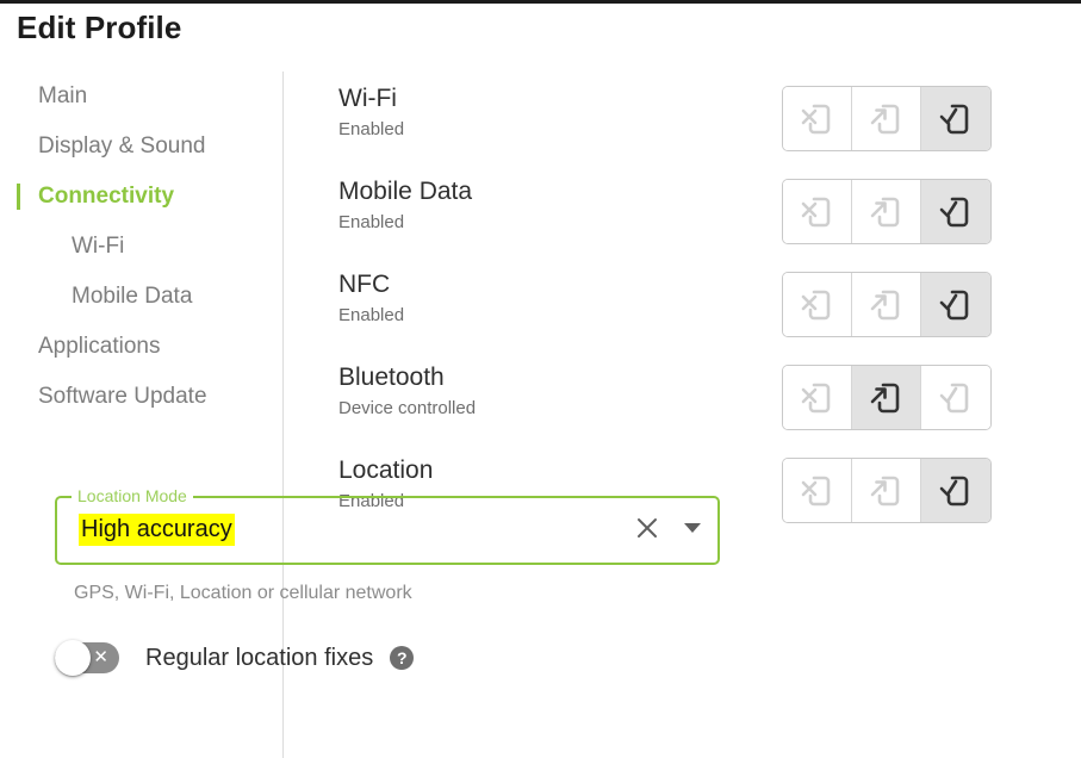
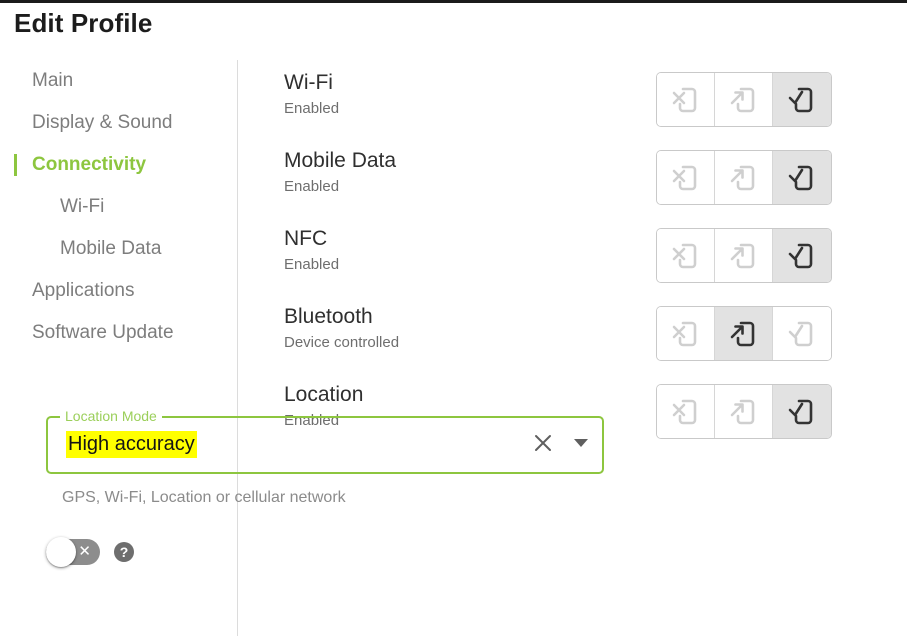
  Edit Profile
  Main
  Display & Sound
  Connectivity
  Wi-Fi
  Mobile Data
  Applications
  Software Update
  Wi-Fi
  Enabled
  Mobile Data
  Enabled
  NFC
  Enabled
  Bluetooth
  Device controlled
  Location
  Enabled
  Location Mode
  High accuracy
  GPS, Wi-Fi, Location or cellular network
  ✕
- Regular location fixes
  ?
